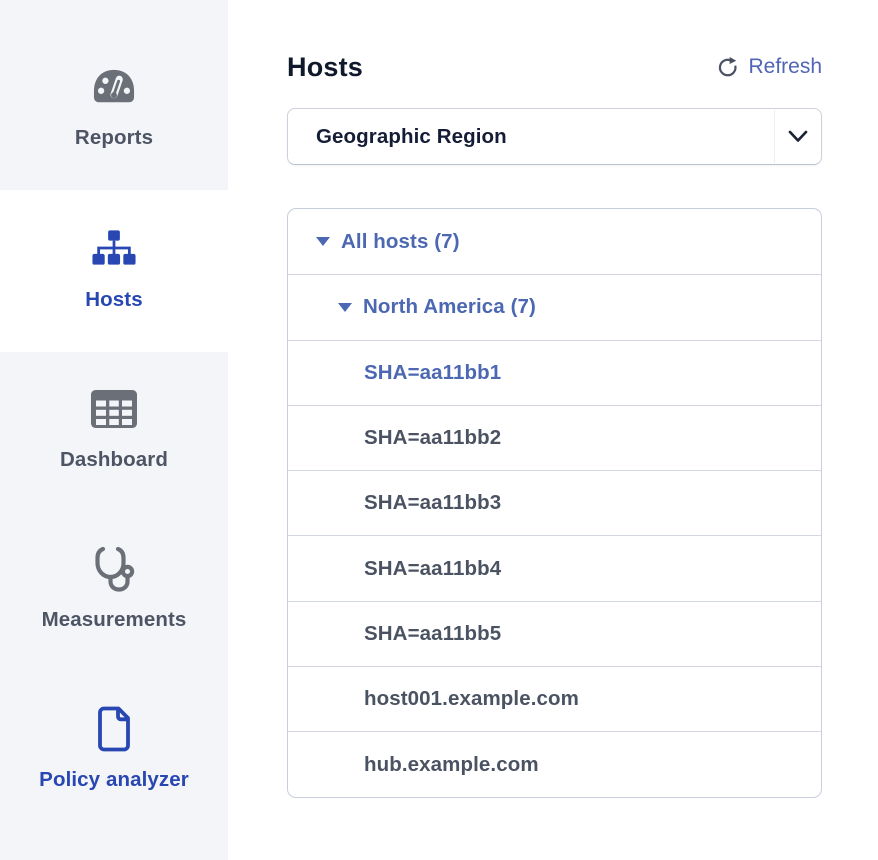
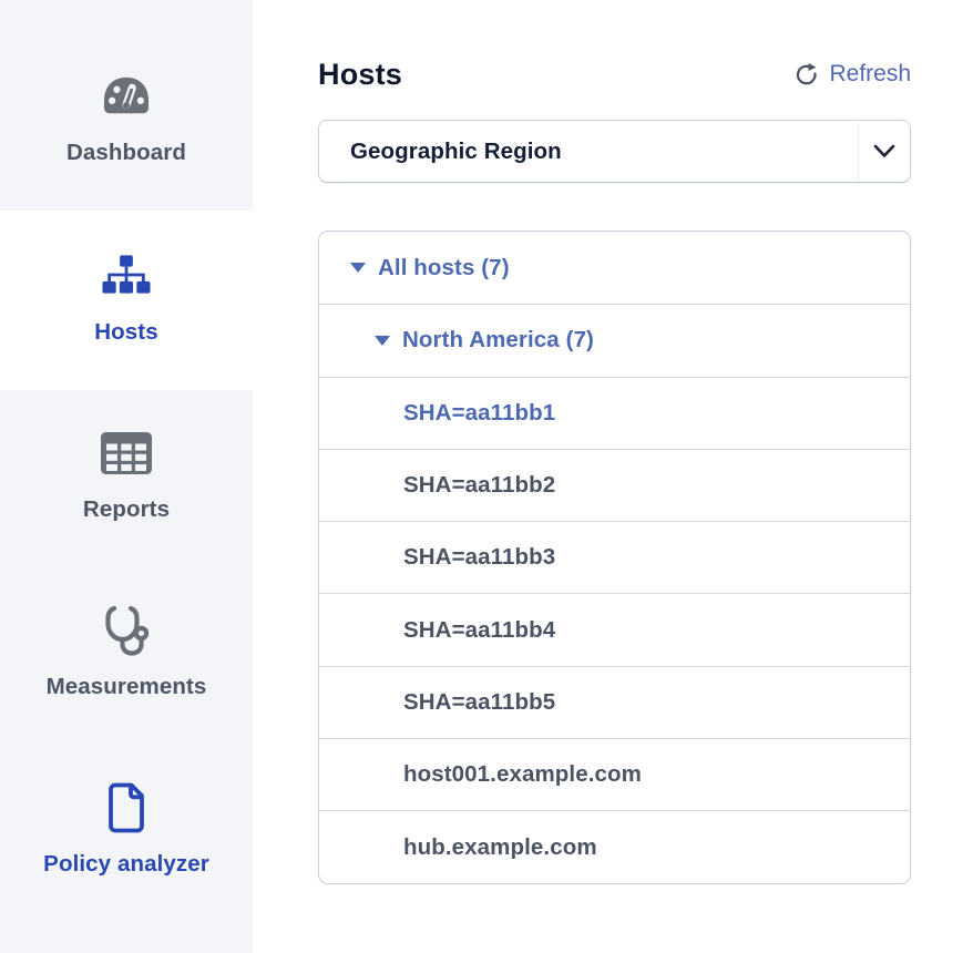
- Reports
+ Dashboard
  Hosts
- Dashboard
+ Reports
  Measurements
  Policy analyzer
  Hosts
  Refresh
  Geographic Region
  All hosts (7)
  North America (7)
  SHA=aa11bb1
  SHA=aa11bb2
  SHA=aa11bb3
  SHA=aa11bb4
  SHA=aa11bb5
  host001.example.com
  hub.example.com
